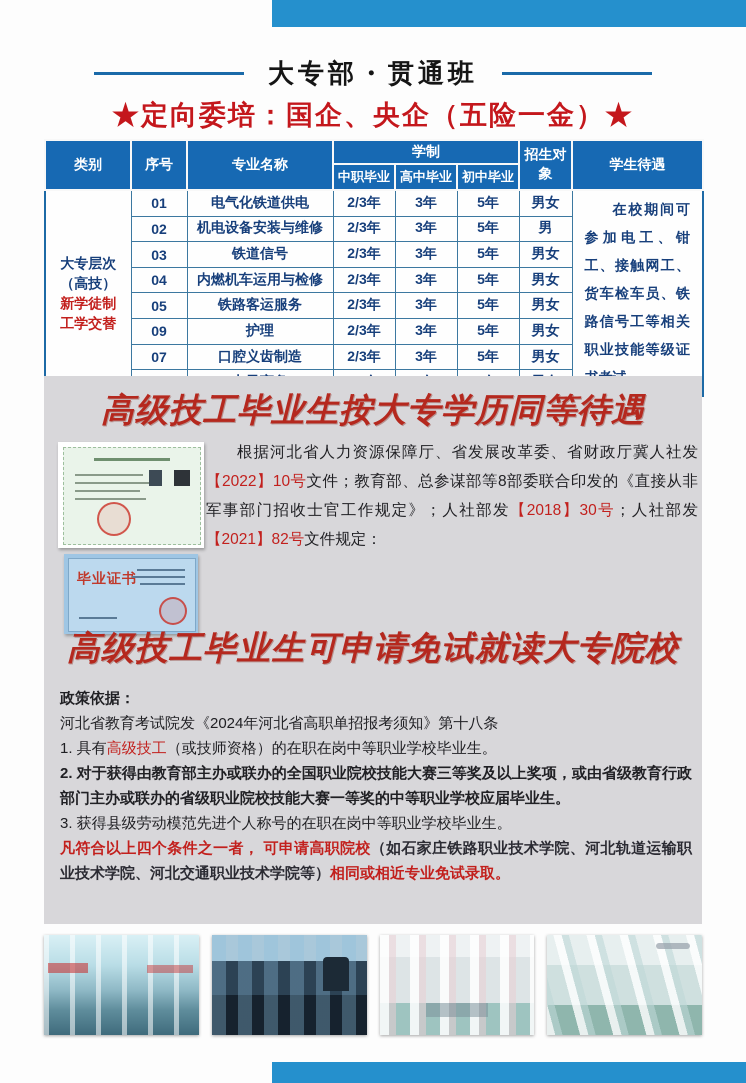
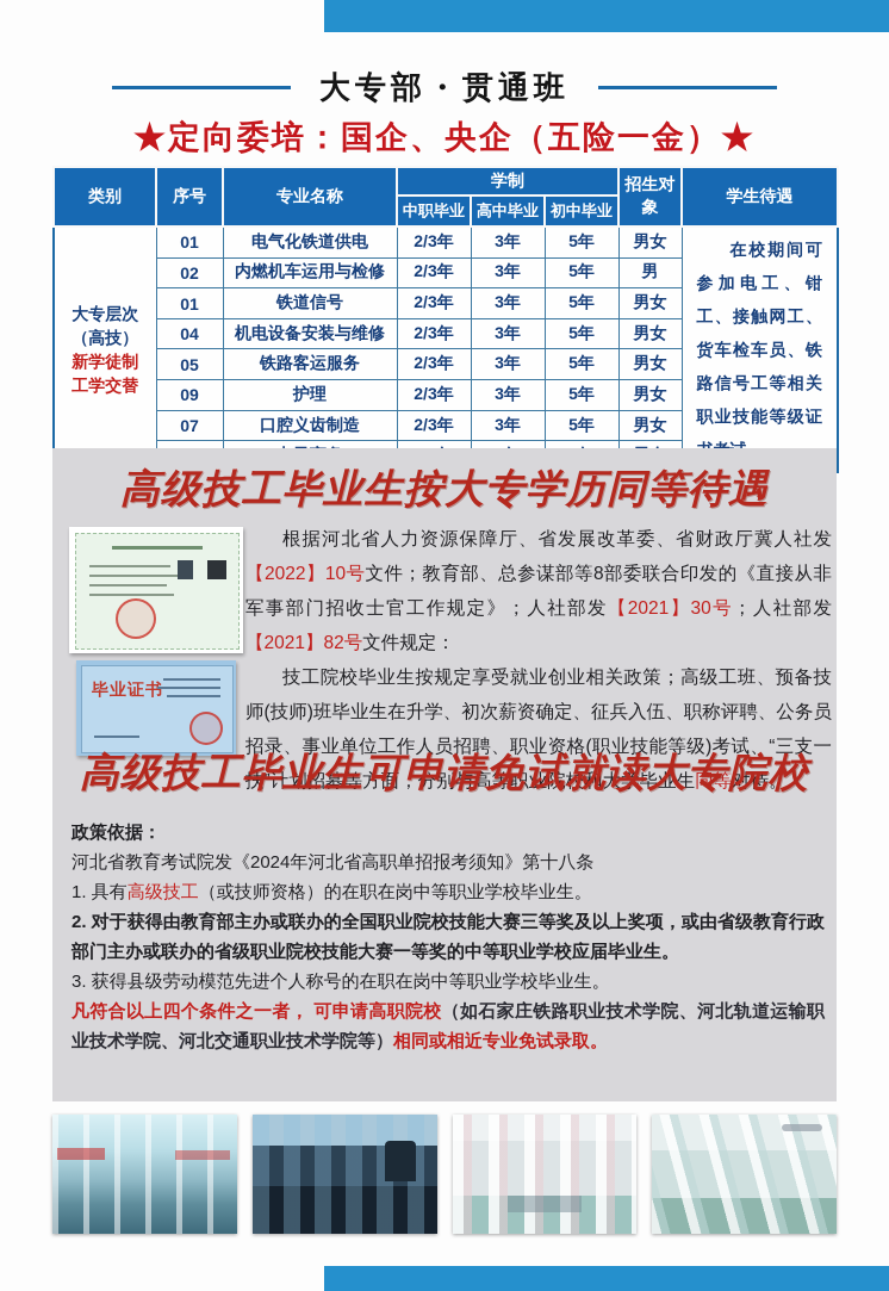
  大专部・贯通班
  ★定向委培：国企、央企（五险一金）★
  类别	序号	专业名称	学制	招生对象	学生待遇
  中职毕业	高中毕业	初中毕业
  大专层次 （高技） 新学徒制 工学交替	01	电气化铁道供电	2/3年	3年	5年	男女	在校期间可参加电工、钳工、接触网工、货车检车员、铁路信号工等相关职业技能等级证
- 02	机电设备安装与维修	2/3年	3年	5年	男
+ 02	内燃机车运用与检修	2/3年	3年	5年	男
- 03	铁道信号	2/3年	3年	5年	男女
+ 01	铁道信号	2/3年	3年	5年	男女
- 04	内燃机车运用与检修	2/3年	3年	5年	男女
+ 04	机电设备安装与维修	2/3年	3年	5年	男女
  05	铁路客运服务	2/3年	3年	5年	男女
  09	护理	2/3年	3年	5年	男女
  07	口腔义齿制造	2/3年	3年	5年	男女
  高级技工毕业生按大专学历同等待遇
  毕业证书
- 根据河北省人力资源保障厅、省发展改革委、省财政厅冀人社发【2022】10号文件；教育部、总参谋部等8部委联合印发的《直接从非军事部门招收士官工作规定》；人社部发【2018】30号；人社部发【2021】82号文件规定：
+ 根据河北省人力资源保障厅、省发展改革委、省财政厅冀人社发【2022】10号文件；教育部、总参谋部等8部委联合印发的《直接从非军事部门招收士官工作规定》；人社部发【2021】30号；人社部发【2021】82号文件规定：
+ 技工院校毕业生按规定享受就业创业相关政策；高级工班、预备技师(技师)班毕业生在升学、初次薪资确定、征兵入伍、职称评聘、公务员招录、事业单位工作人员招聘、职业资格(职业技能等级)考试、“三支一扶”计划招募等方面，分别与高等职业院校和大学毕业生同等对待。
  高级技工毕业生可申请免试就读大专院校
  政策依据：
  河北省教育考试院发《2024年河北省高职单招报考须知》第十八条
  1. 具有高级技工（或技师资格）的在职在岗中等职业学校毕业生。
  2. 对于获得由教育部主办或联办的全国职业院校技能大赛三等奖及以上奖项，或由省级教育行政部门主办或联办的省级职业院校技能大赛一等奖的中等职业学校应届毕业生。
  3. 获得县级劳动模范先进个人称号的在职在岗中等职业学校毕业生。
  凡符合以上四个条件之一者， 可申请高职院校（如石家庄铁路职业技术学院、河北轨道运输职业技术学院、河北交通职业技术学院等）相同或相近专业免试录取。
